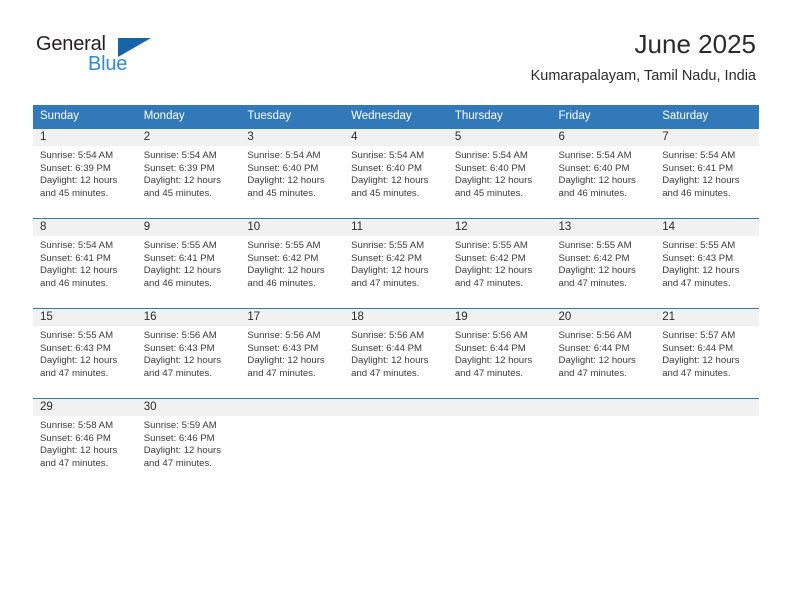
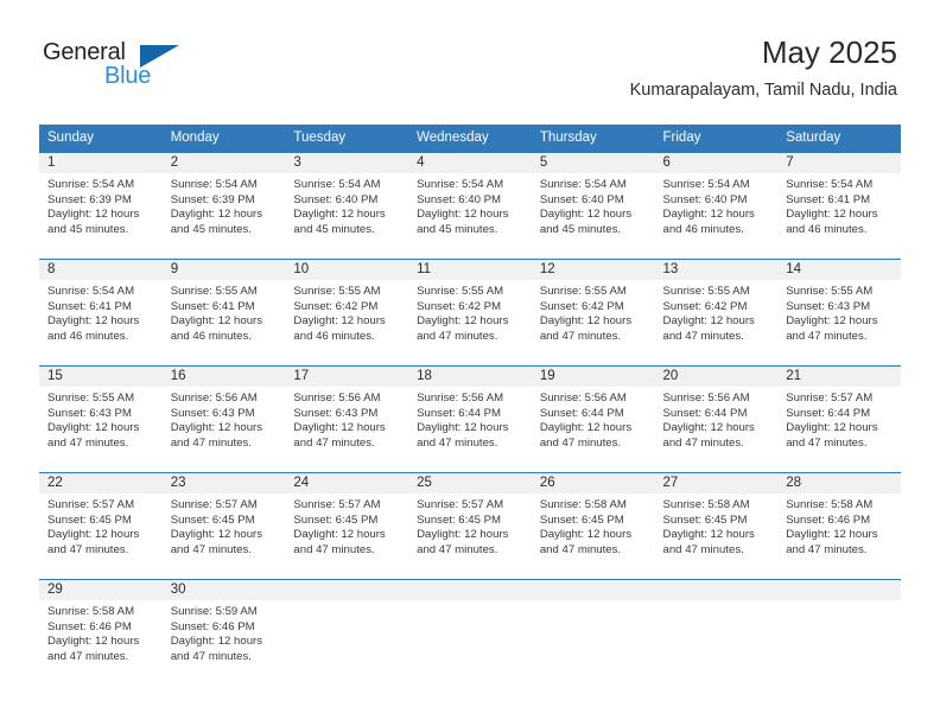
  General
  Blue
- June 2025
+ May 2025
  Kumarapalayam, Tamil Nadu, India
  Sunday	Monday	Tuesday	Wednesday	Thursday	Friday	Saturday
  1 Sunrise: 5:54 AM Sunset: 6:39 PM Daylight: 12 hours and 45 minutes.	2 Sunrise: 5:54 AM Sunset: 6:39 PM Daylight: 12 hours and 45 minutes.	3 Sunrise: 5:54 AM Sunset: 6:40 PM Daylight: 12 hours and 45 minutes.	4 Sunrise: 5:54 AM Sunset: 6:40 PM Daylight: 12 hours and 45 minutes.	5 Sunrise: 5:54 AM Sunset: 6:40 PM Daylight: 12 hours and 45 minutes.	6 Sunrise: 5:54 AM Sunset: 6:40 PM Daylight: 12 hours and 46 minutes.	7 Sunrise: 5:54 AM Sunset: 6:41 PM Daylight: 12 hours and 46 minutes.
  8 Sunrise: 5:54 AM Sunset: 6:41 PM Daylight: 12 hours and 46 minutes.	9 Sunrise: 5:55 AM Sunset: 6:41 PM Daylight: 12 hours and 46 minutes.	10 Sunrise: 5:55 AM Sunset: 6:42 PM Daylight: 12 hours and 46 minutes.	11 Sunrise: 5:55 AM Sunset: 6:42 PM Daylight: 12 hours and 47 minutes.	12 Sunrise: 5:55 AM Sunset: 6:42 PM Daylight: 12 hours and 47 minutes.	13 Sunrise: 5:55 AM Sunset: 6:42 PM Daylight: 12 hours and 47 minutes.	14 Sunrise: 5:55 AM Sunset: 6:43 PM Daylight: 12 hours and 47 minutes.
  15 Sunrise: 5:55 AM Sunset: 6:43 PM Daylight: 12 hours and 47 minutes.	16 Sunrise: 5:56 AM Sunset: 6:43 PM Daylight: 12 hours and 47 minutes.	17 Sunrise: 5:56 AM Sunset: 6:43 PM Daylight: 12 hours and 47 minutes.	18 Sunrise: 5:56 AM Sunset: 6:44 PM Daylight: 12 hours and 47 minutes.	19 Sunrise: 5:56 AM Sunset: 6:44 PM Daylight: 12 hours and 47 minutes.	20 Sunrise: 5:56 AM Sunset: 6:44 PM Daylight: 12 hours and 47 minutes.	21 Sunrise: 5:57 AM Sunset: 6:44 PM Daylight: 12 hours and 47 minutes.
+ 22 Sunrise: 5:57 AM Sunset: 6:45 PM Daylight: 12 hours and 47 minutes.	23 Sunrise: 5:57 AM Sunset: 6:45 PM Daylight: 12 hours and 47 minutes.	24 Sunrise: 5:57 AM Sunset: 6:45 PM Daylight: 12 hours and 47 minutes.	25 Sunrise: 5:57 AM Sunset: 6:45 PM Daylight: 12 hours and 47 minutes.	26 Sunrise: 5:58 AM Sunset: 6:45 PM Daylight: 12 hours and 47 minutes.	27 Sunrise: 5:58 AM Sunset: 6:45 PM Daylight: 12 hours and 47 minutes.	28 Sunrise: 5:58 AM Sunset: 6:46 PM Daylight: 12 hours and 47 minutes.
  29 Sunrise: 5:58 AM Sunset: 6:46 PM Daylight: 12 hours and 47 minutes.	30 Sunrise: 5:59 AM Sunset: 6:46 PM Daylight: 12 hours and 47 minutes.
